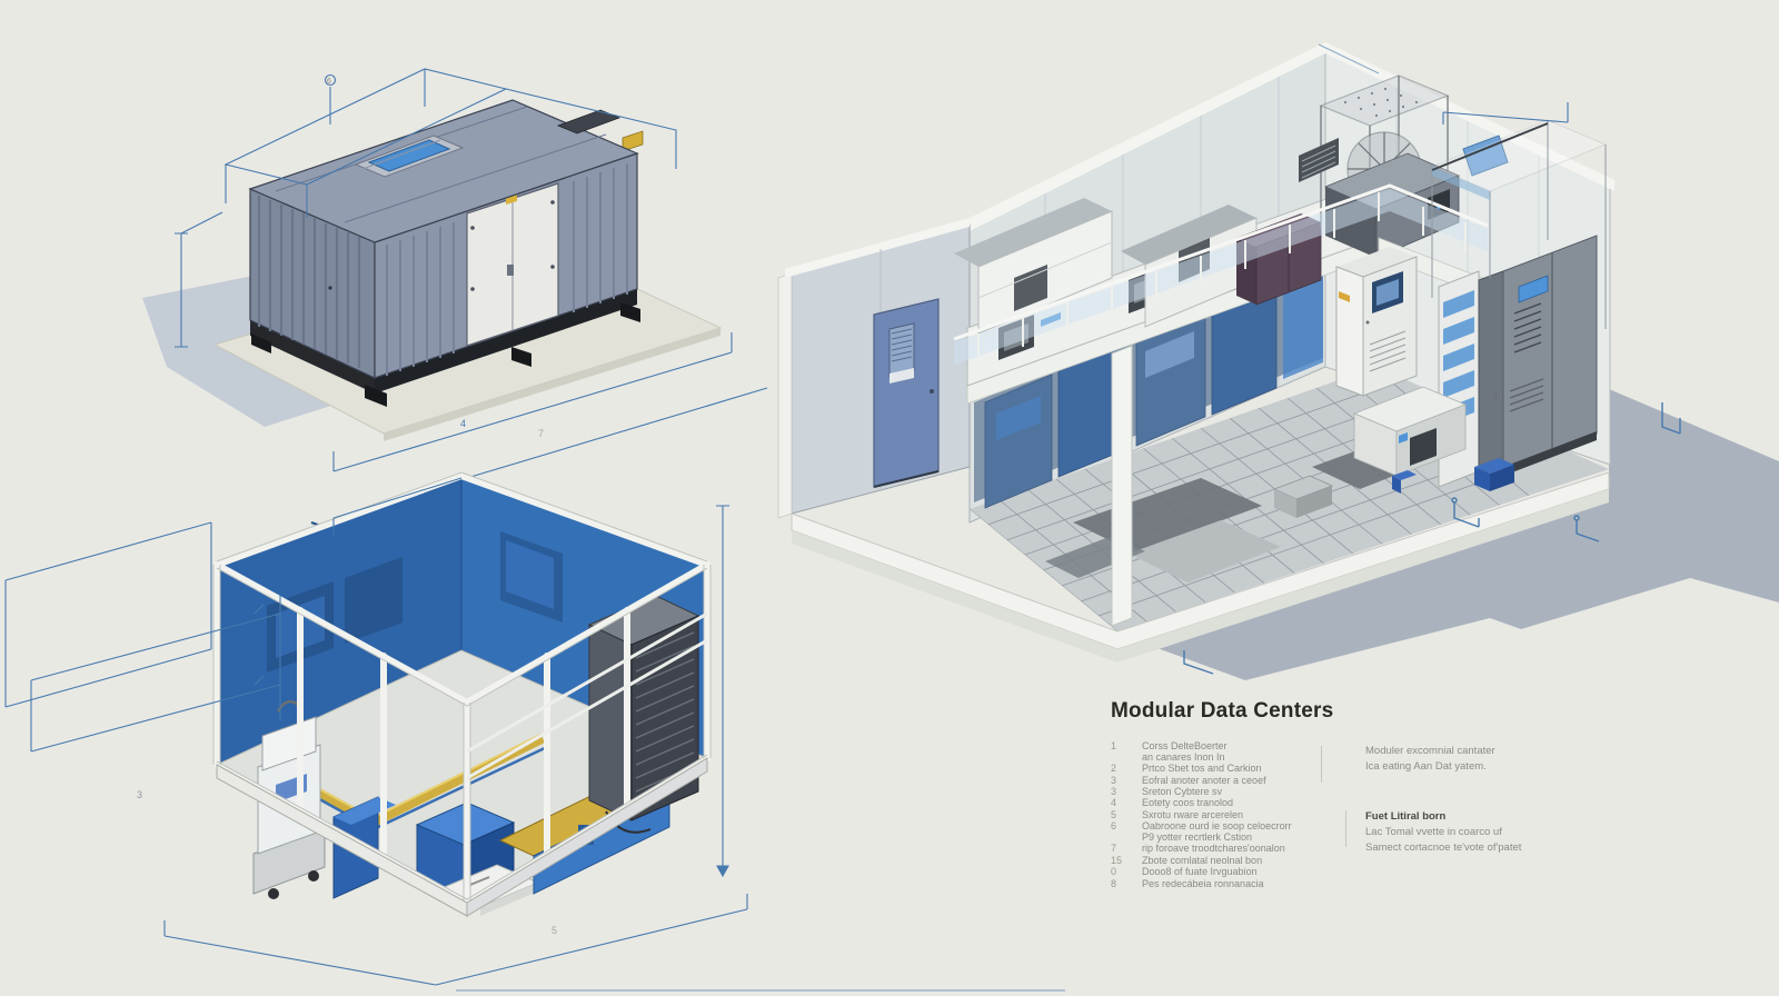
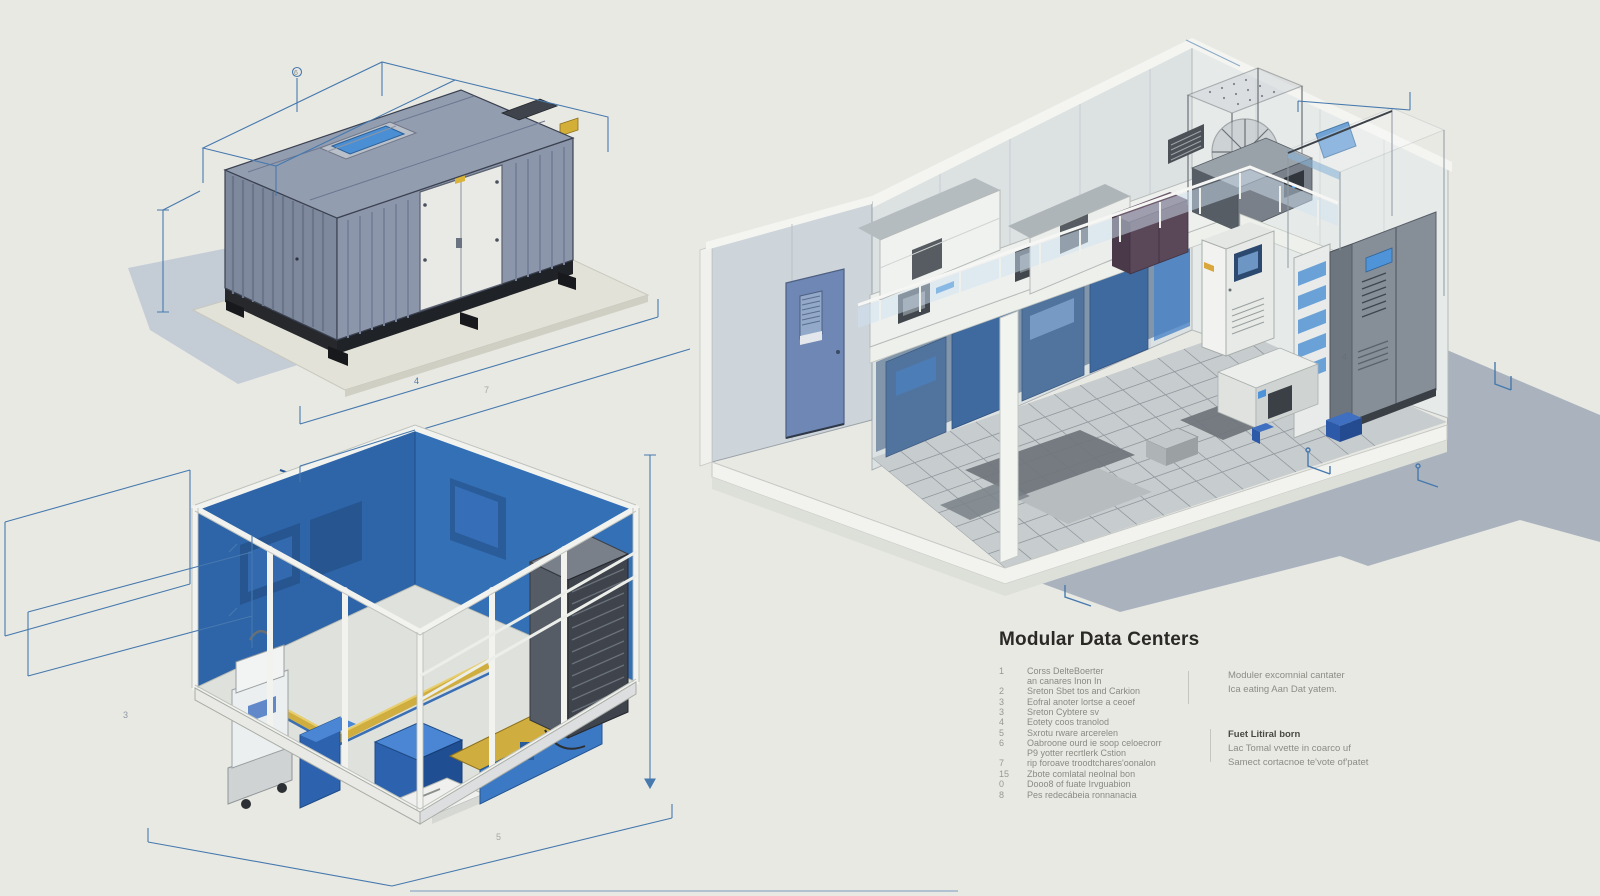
  4
  7
  3
  5
  Modular Data Centers
  1
  Corss DelteBoerter
  an canares Inon In
  2
- Prtco Sbet tos and Carkion
+ Sreton Sbet tos and Carkion
  3
- Eofral anoter anoter a ceoef
+ Eofral anoter lortse a ceoef
  3
  Sreton Cybtere sv
  4
  Eotety coos tranolod
  5
  Sxrotu rware arcerelen
  6
  Oabroone ourd ie soop celoecrorr
  P9 yotter recrtlerk Cstion
  7
  rip foroave troodtchares'oonalon
  15
  Zbote comlatal neolnal bon
  0
  Dooo8 of fuate Irvguabion
  8
  Pes redecábeia ronnanacia
  Moduler excomnial cantater
  Ica eating Aan Dat yatem.
  Fuet Litiral born
  Lac Tomal vvette in coarco uf
  Samect cortacnoe te'vote of'patet
